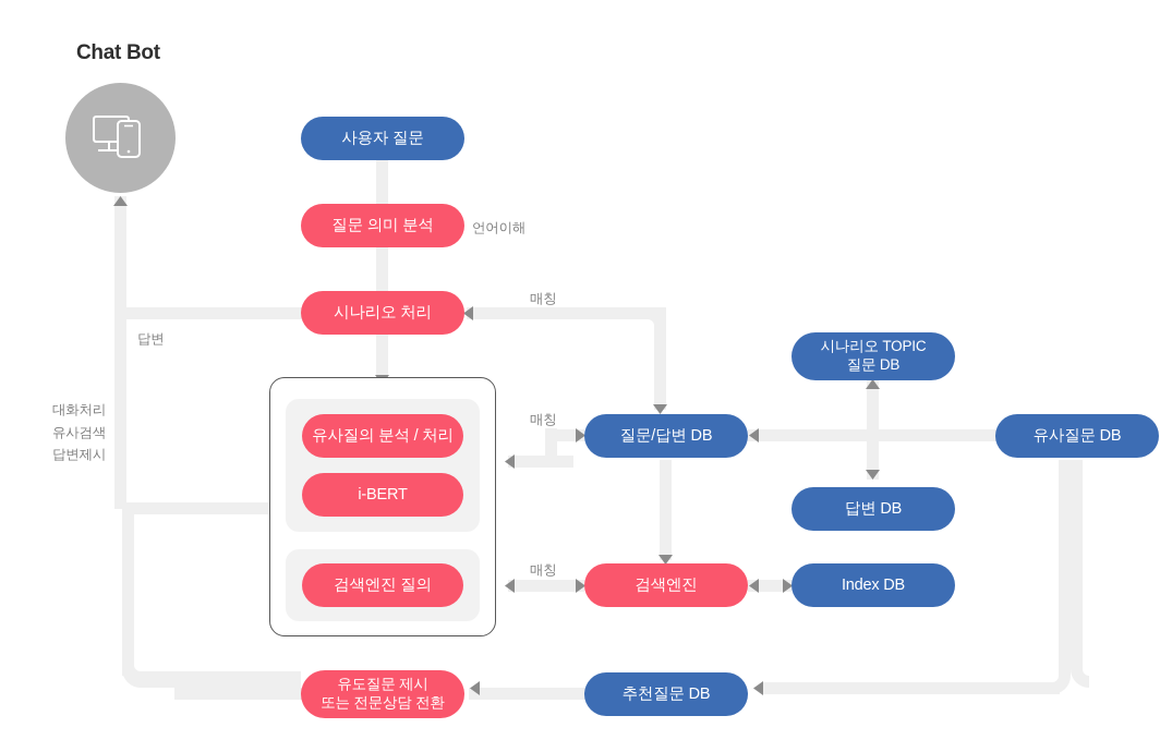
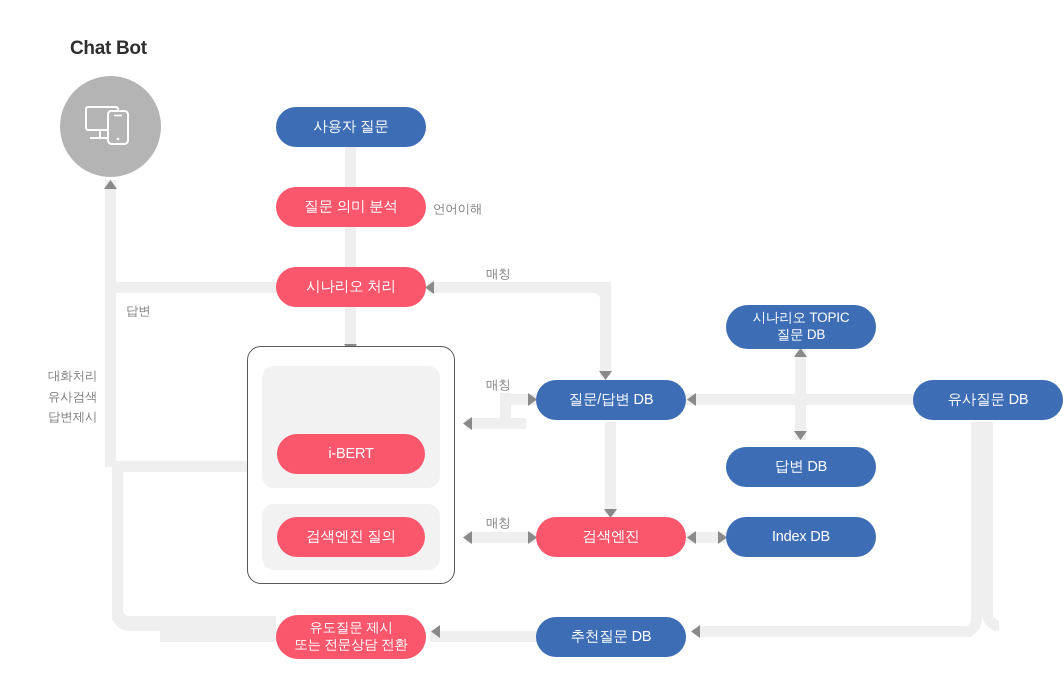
  Chat Bot
  사용자 질문
  질문 의미 분석
  시나리오 처리
- 유사질의 분석 / 처리
  i-BERT
  검색엔진 질의
  질문/답변 DB
  검색엔진
  시나리오 TOPIC
  질문 DB
  답변 DB
  Index DB
  유사질문 DB
  추천질문 DB
  유도질문 제시
  또는 전문상담 전환
  언어이해
  매칭
  매칭
  매칭
  답변
  대화처리
  유사검색
  답변제시
